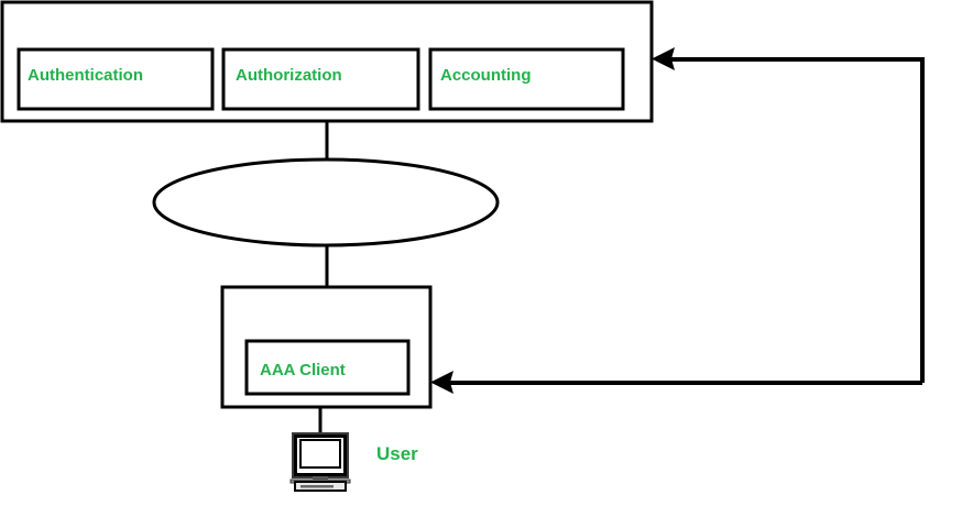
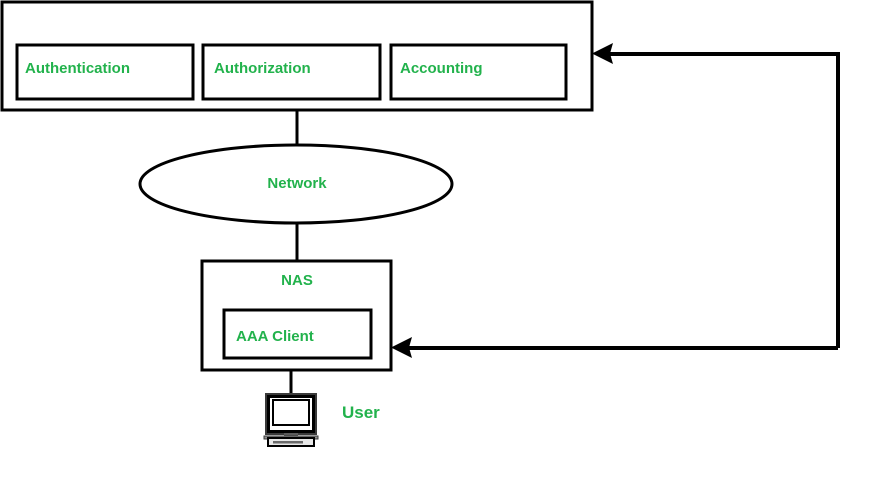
  Authentication
  Authorization
  Accounting
+ Network
+ NAS
  AAA Client
  User
